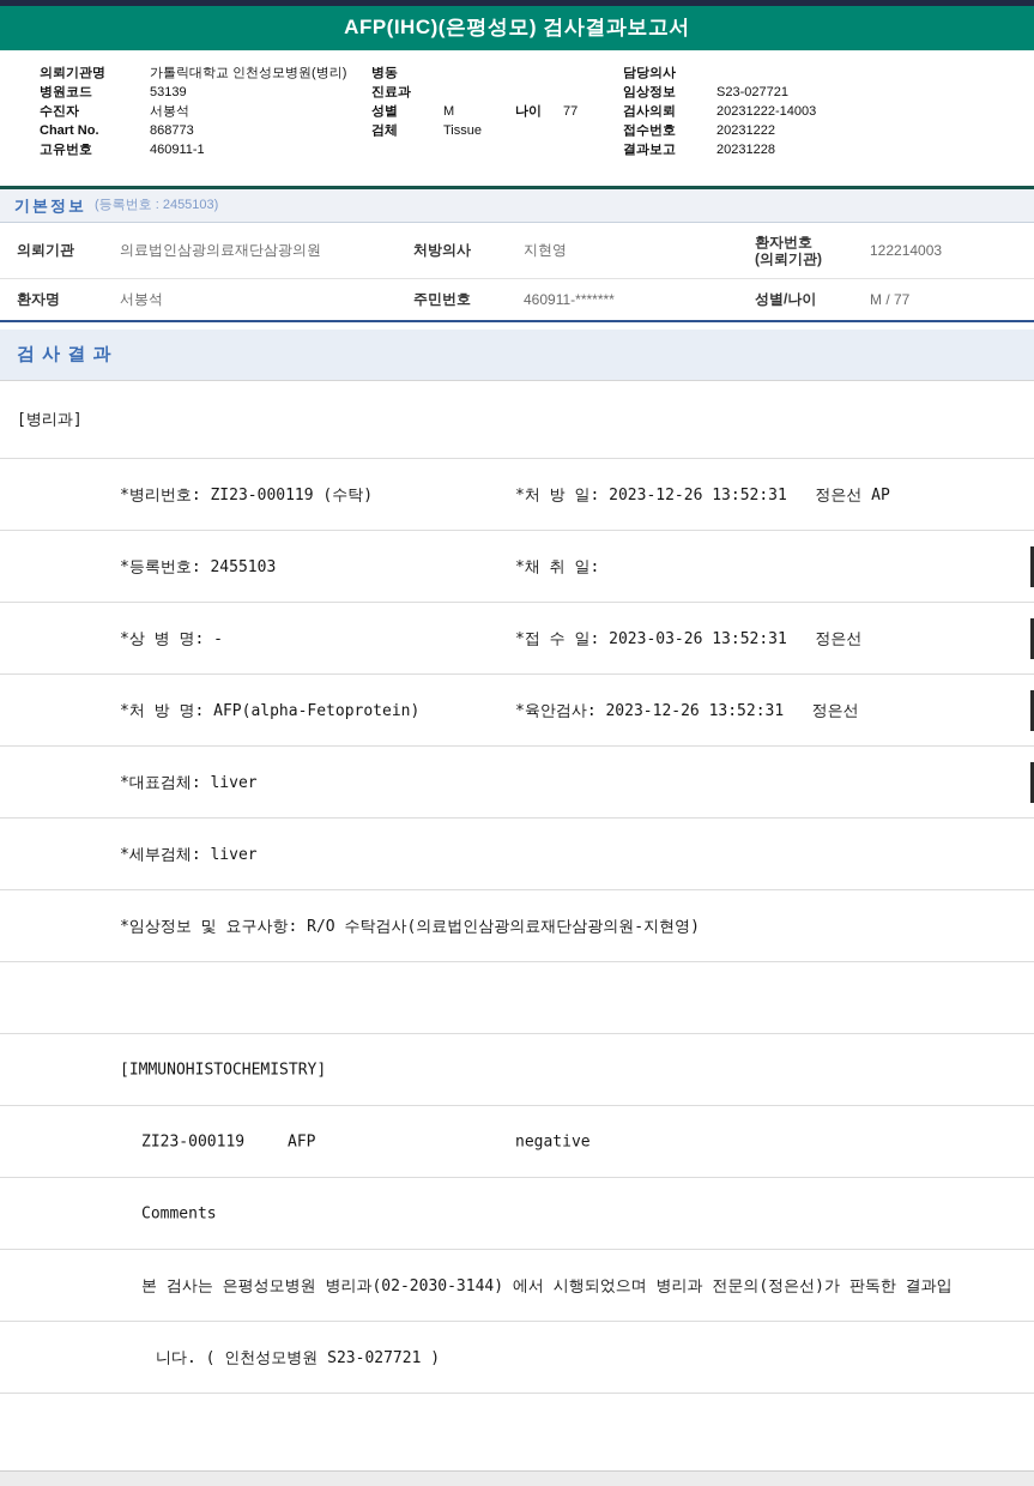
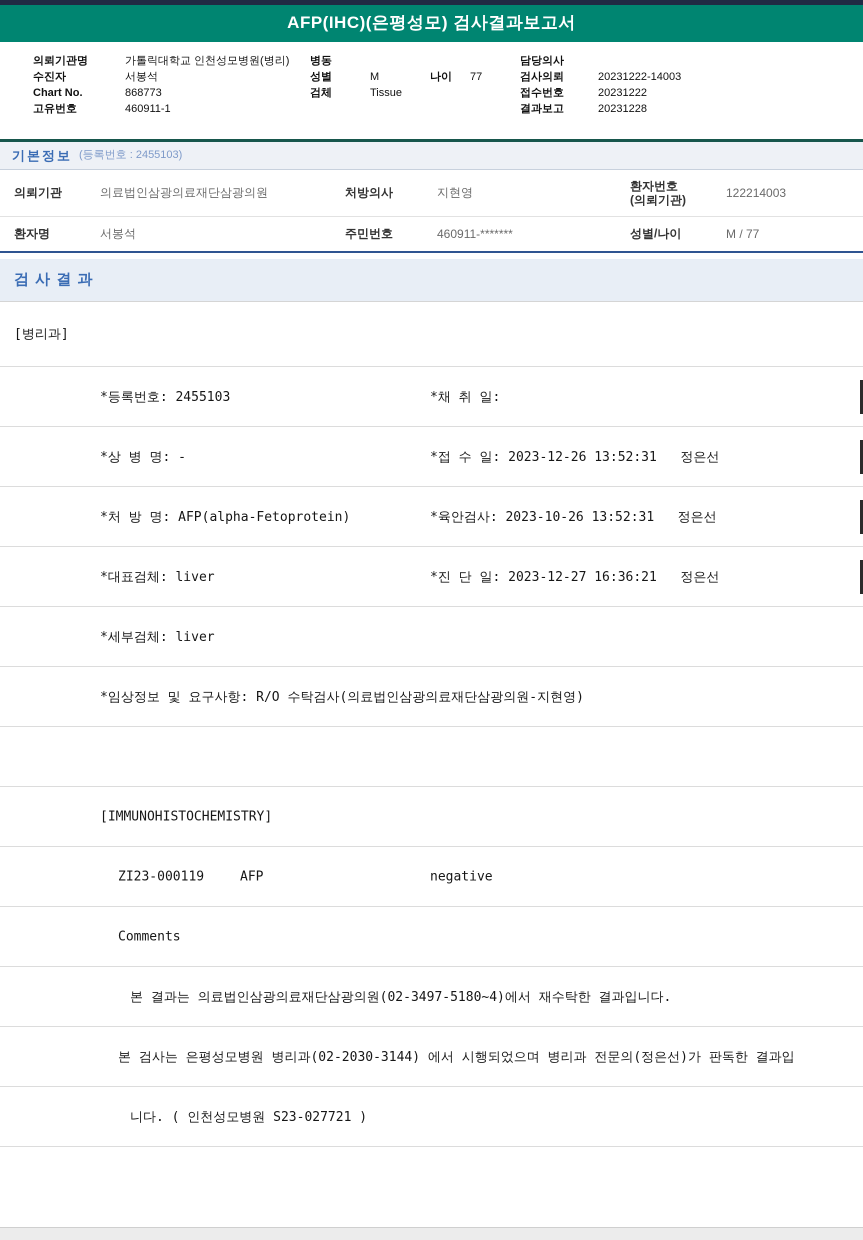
  AFP(IHC)(은평성모) 검사결과보고서
  의뢰기관명
  가톨릭대학교 인천성모병원(병리)
  병동
  담당의사
- 병원코드
- 53139
- 진료과
- 임상정보
- S23-027721
  수진자
  서봉석
  성별
  M
  나이
  77
  검사의뢰
  20231222-14003
  Chart No.
  868773
  검체
  Tissue
  접수번호
  20231222
  고유번호
  460911-1
  결과보고
  20231228
  기본정보
  (등록번호 : 2455103)
  의뢰기관
  의료법인삼광의료재단삼광의원
  처방의사
  지현영
  환자번호
  (의뢰기관)
  122214003
  환자명
  서봉석
  주민번호
  460911-*******
  성별/나이
  M / 77
  검 사 결 과
  [병리과]
- *병리번호: ZI23-000119 (수탁)
- *처 방 일: 2023-12-26 13:52:31 정은선 AP
  *등록번호: 2455103
  *채 취 일:
  *상 병 명: -
- *접 수 일: 2023-03-26 13:52:31 정은선
+ *접 수 일: 2023-12-26 13:52:31 정은선
  *처 방 명: AFP(alpha-Fetoprotein)
- *육안검사: 2023-12-26 13:52:31 정은선
+ *육안검사: 2023-10-26 13:52:31 정은선
  *대표검체: liver
+ *진 단 일: 2023-12-27 16:36:21 정은선
  *세부검체: liver
  *임상정보 및 요구사항: R/O 수탁검사(의료법인삼광의료재단삼광의원-지현영)
  [IMMUNOHISTOCHEMISTRY]
  ZI23-000119
  AFP
  negative
  Comments
+ 본 결과는 의료법인삼광의료재단삼광의원(02-3497-5180~4)에서 재수탁한 결과입니다.
  본 검사는 은평성모병원 병리과(02-2030-3144) 에서 시행되었으며 병리과 전문의(정은선)가 판독한 결과입
  니다. ( 인천성모병원 S23-027721 )
